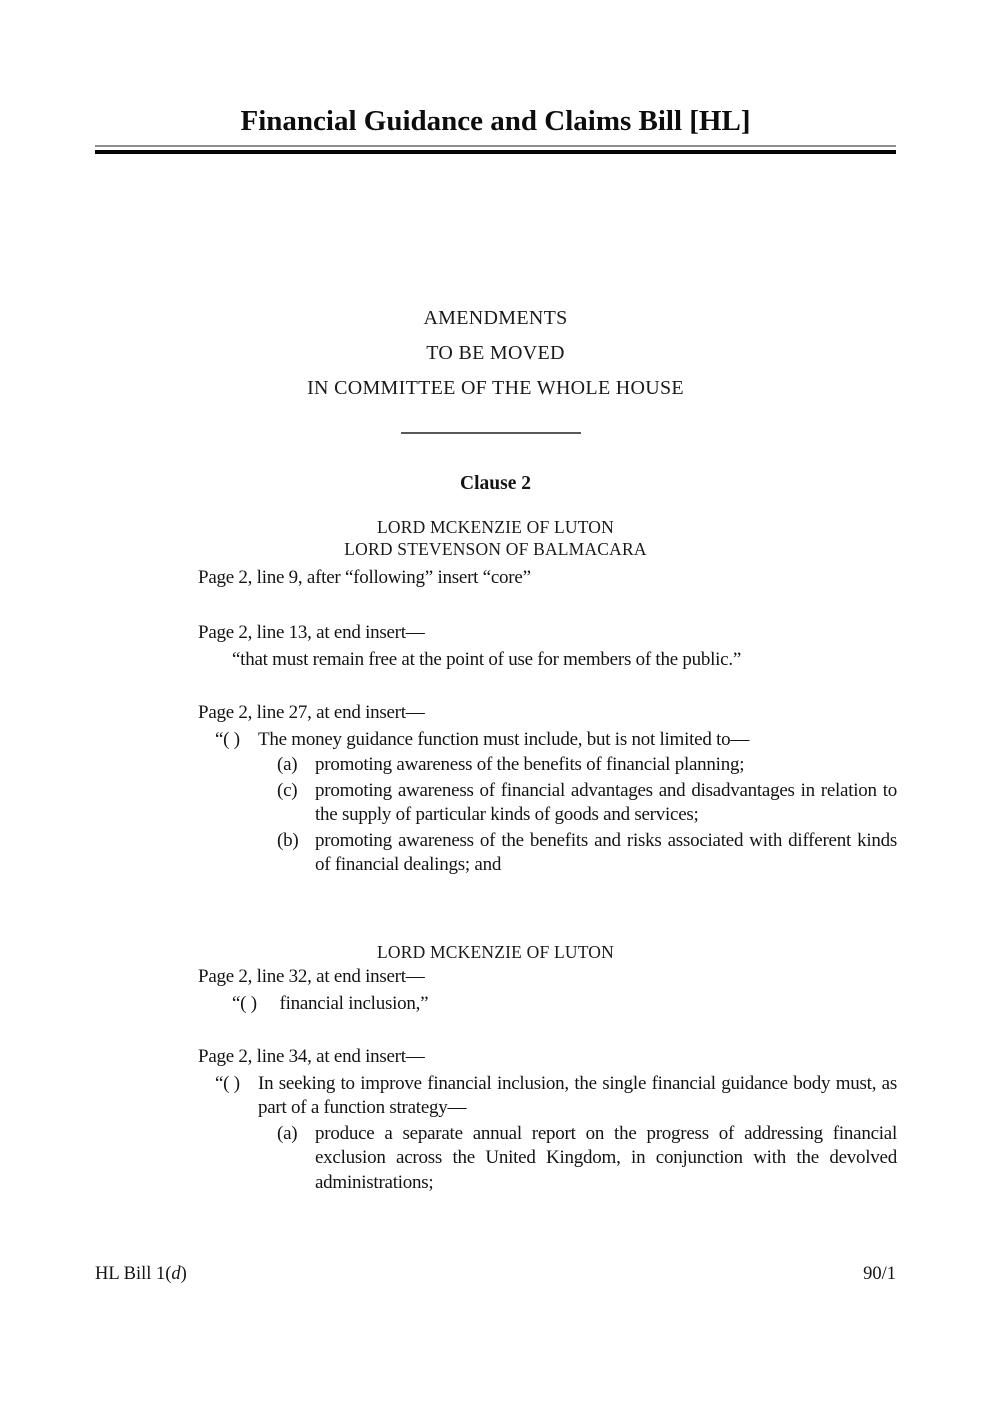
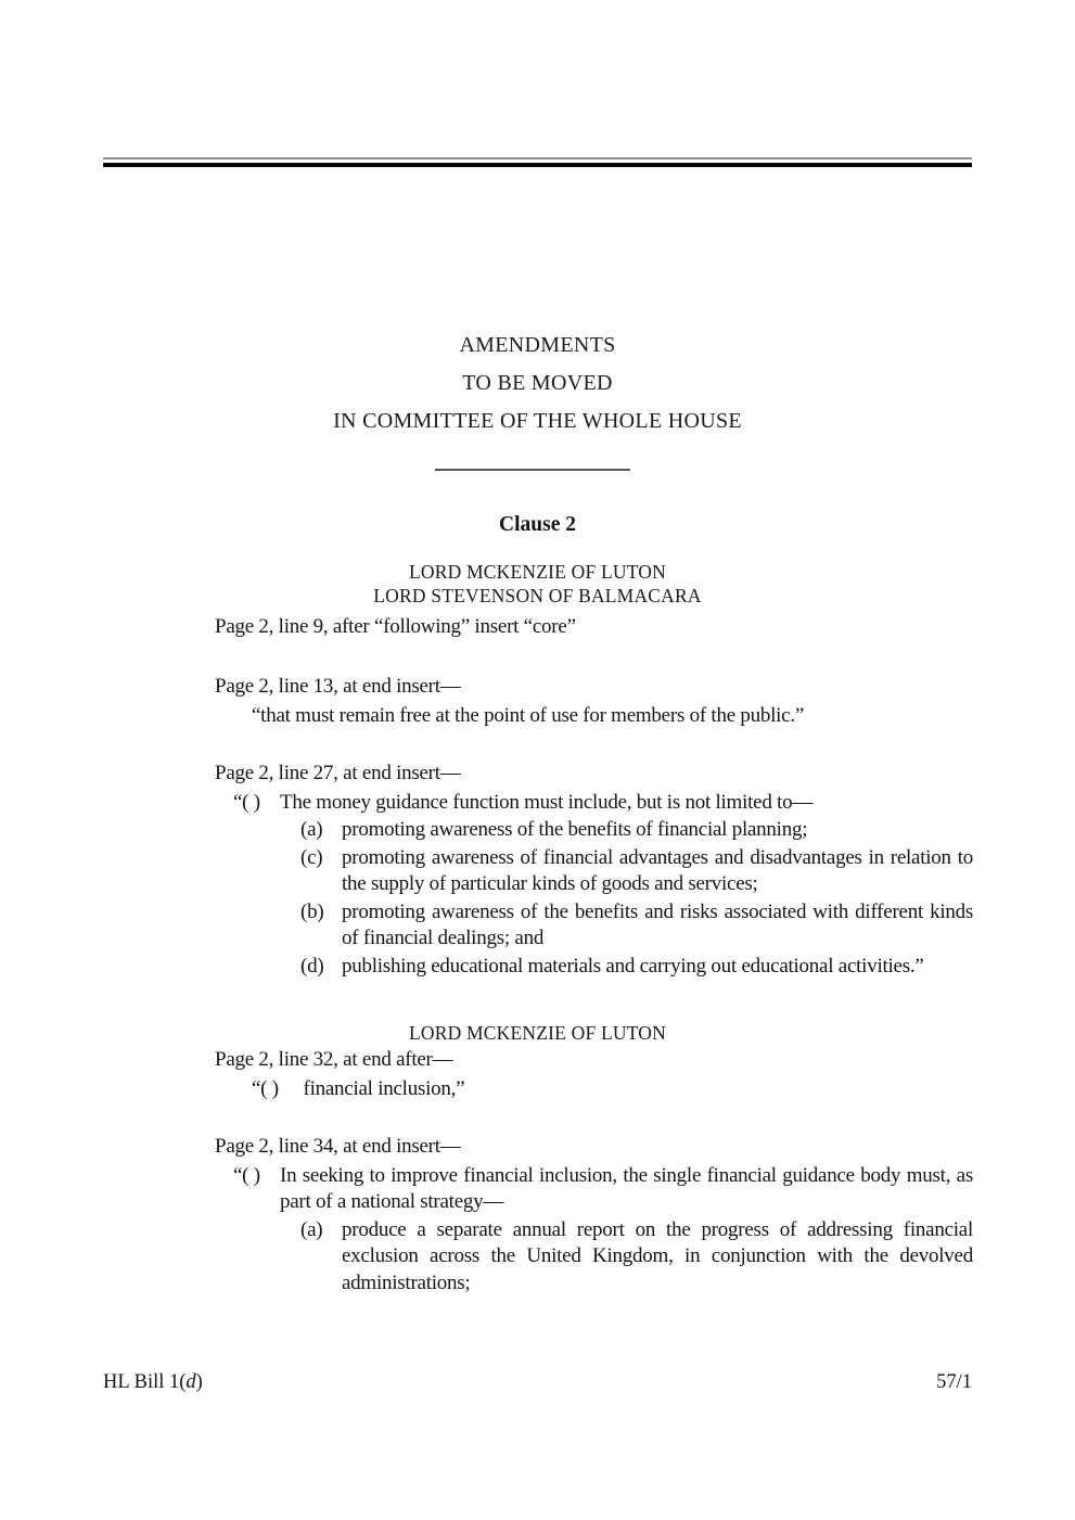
- Financial Guidance and Claims Bill [HL]
  AMENDMENTS
  TO BE MOVED
  IN COMMITTEE OF THE WHOLE HOUSE
  Clause 2
  LORD MCKENZIE OF LUTON
  LORD STEVENSON OF BALMACARA
  Page 2, line 9, after “following” insert “core”
  Page 2, line 13, at end insert—
  “that must remain free at the point of use for members of the public.”
  Page 2, line 27, at end insert—
  “( )
  The money guidance function must include, but is not limited to—
  (a)
  promoting awareness of the benefits of financial planning;
  (c)
  promoting awareness of financial advantages and disadvantages in relation to the supply of particular kinds of goods and services;
  (b)
  promoting awareness of the benefits and risks associated with different kinds of financial dealings; and
+ (d)
+ publishing educational materials and carrying out educational activities.”
  LORD MCKENZIE OF LUTON
- Page 2, line 32, at end insert—
+ Page 2, line 32, at end after—
  “( ) financial inclusion,”
  Page 2, line 34, at end insert—
  “( )
- In seeking to improve financial inclusion, the single financial guidance body must, as part of a function strategy—
+ In seeking to improve financial inclusion, the single financial guidance body must, as part of a national strategy—
  (a)
  produce a separate annual report on the progress of addressing financial exclusion across the United Kingdom, in conjunction with the devolved administrations;
  HL Bill 1(d)
- 90/1
+ 57/1
